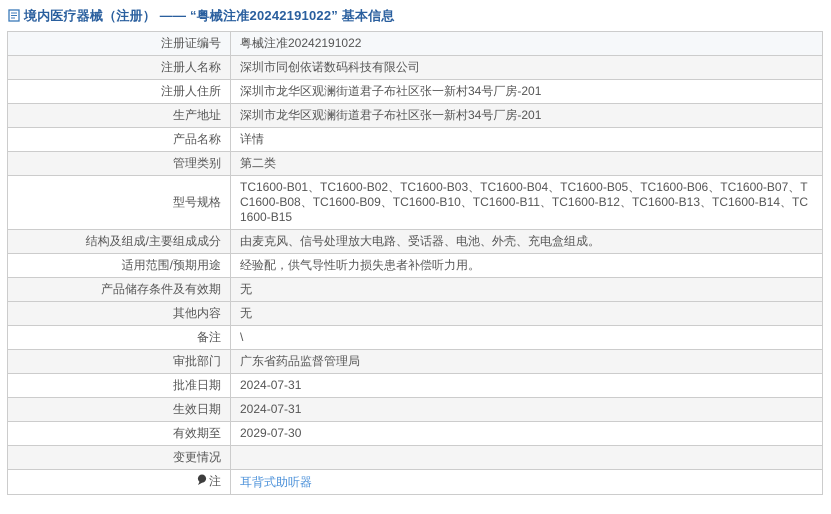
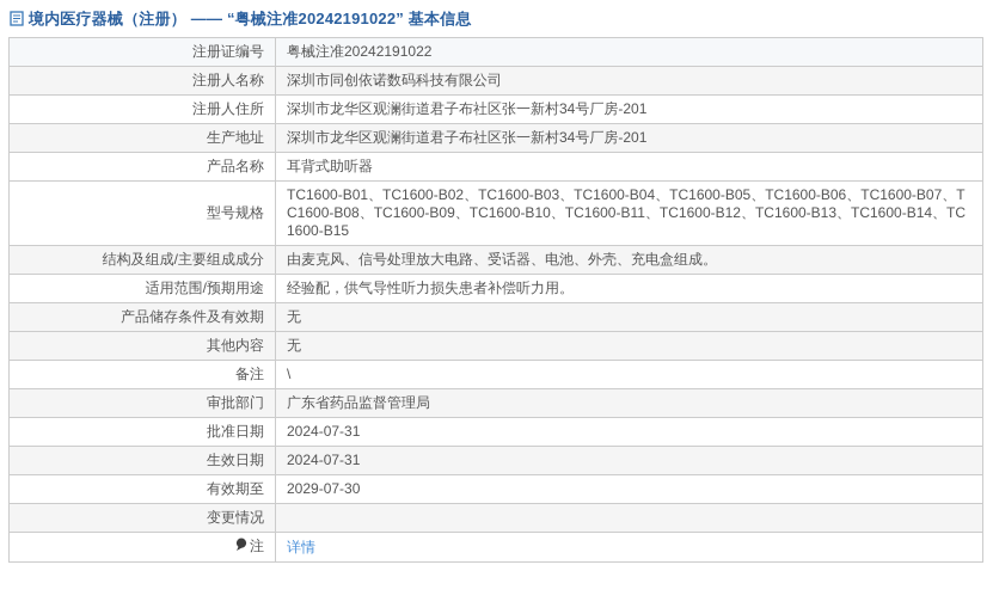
  境内医疗器械（注册） —— “粤械注准20242191022” 基本信息
  注册证编号	粤械注准20242191022
  注册人名称	深圳市同创依诺数码科技有限公司
  注册人住所	深圳市龙华区观澜街道君子布社区张一新村34号厂房-201
  生产地址	深圳市龙华区观澜街道君子布社区张一新村34号厂房-201
- 产品名称	详情
+ 产品名称	耳背式助听器
- 管理类别	第二类
  型号规格	TC1600-B01、TC1600-B02、TC1600-B03、TC1600-B04、TC1600-B05、TC1600-B06、TC1600-B07、TC1600-B08、TC1600-B09、TC1600-B10、TC1600-B11、TC1600-B12、TC1600-B13、TC1600-B14、TC1600-B15
  结构及组成/主要组成成分	由麦克风、信号处理放大电路、受话器、电池、外壳、充电盒组成。
  适用范围/预期用途	经验配，供气导性听力损失患者补偿听力用。
  产品储存条件及有效期	无
  其他内容	无
  备注	\
  审批部门	广东省药品监督管理局
  批准日期	2024-07-31
  生效日期	2024-07-31
  有效期至	2029-07-30
  变更情况
- 注	耳背式助听器
+ 注	详情
